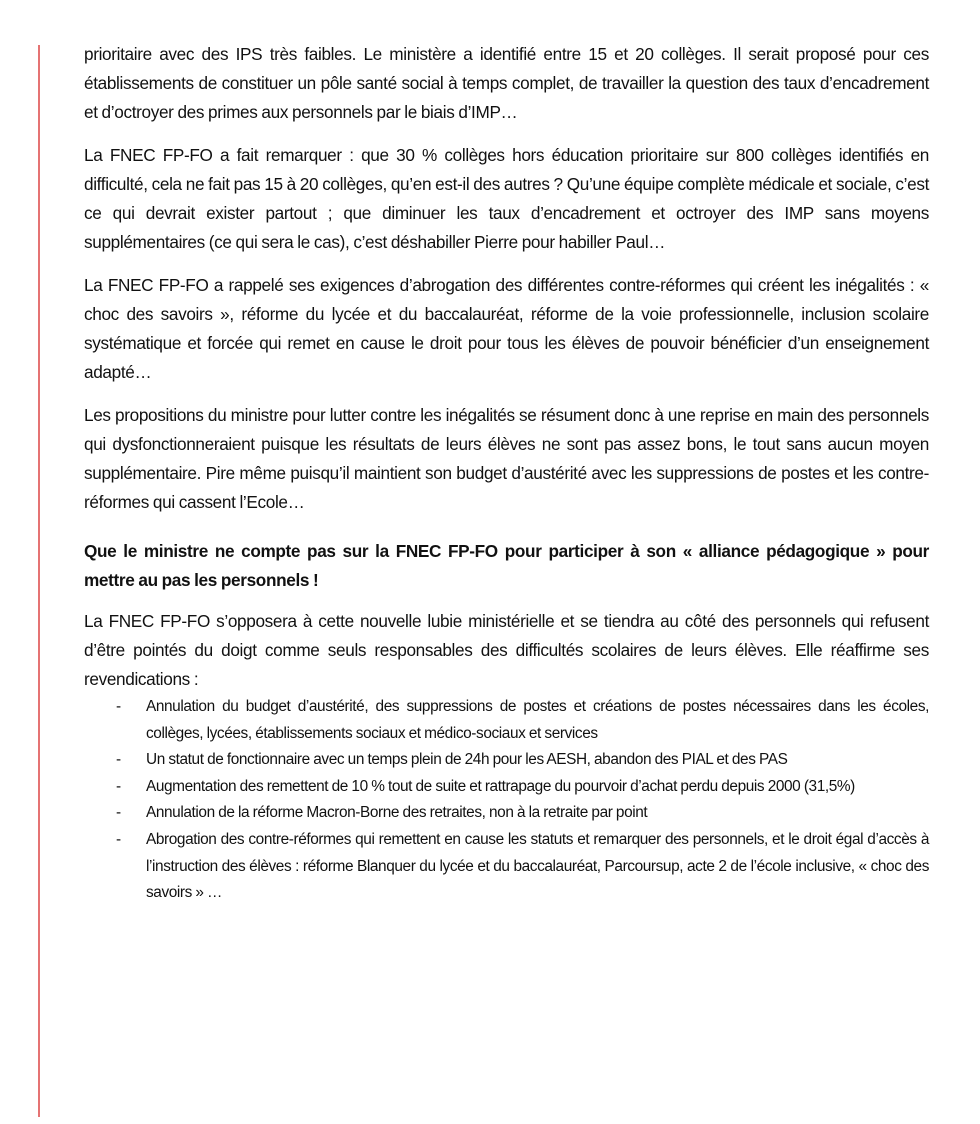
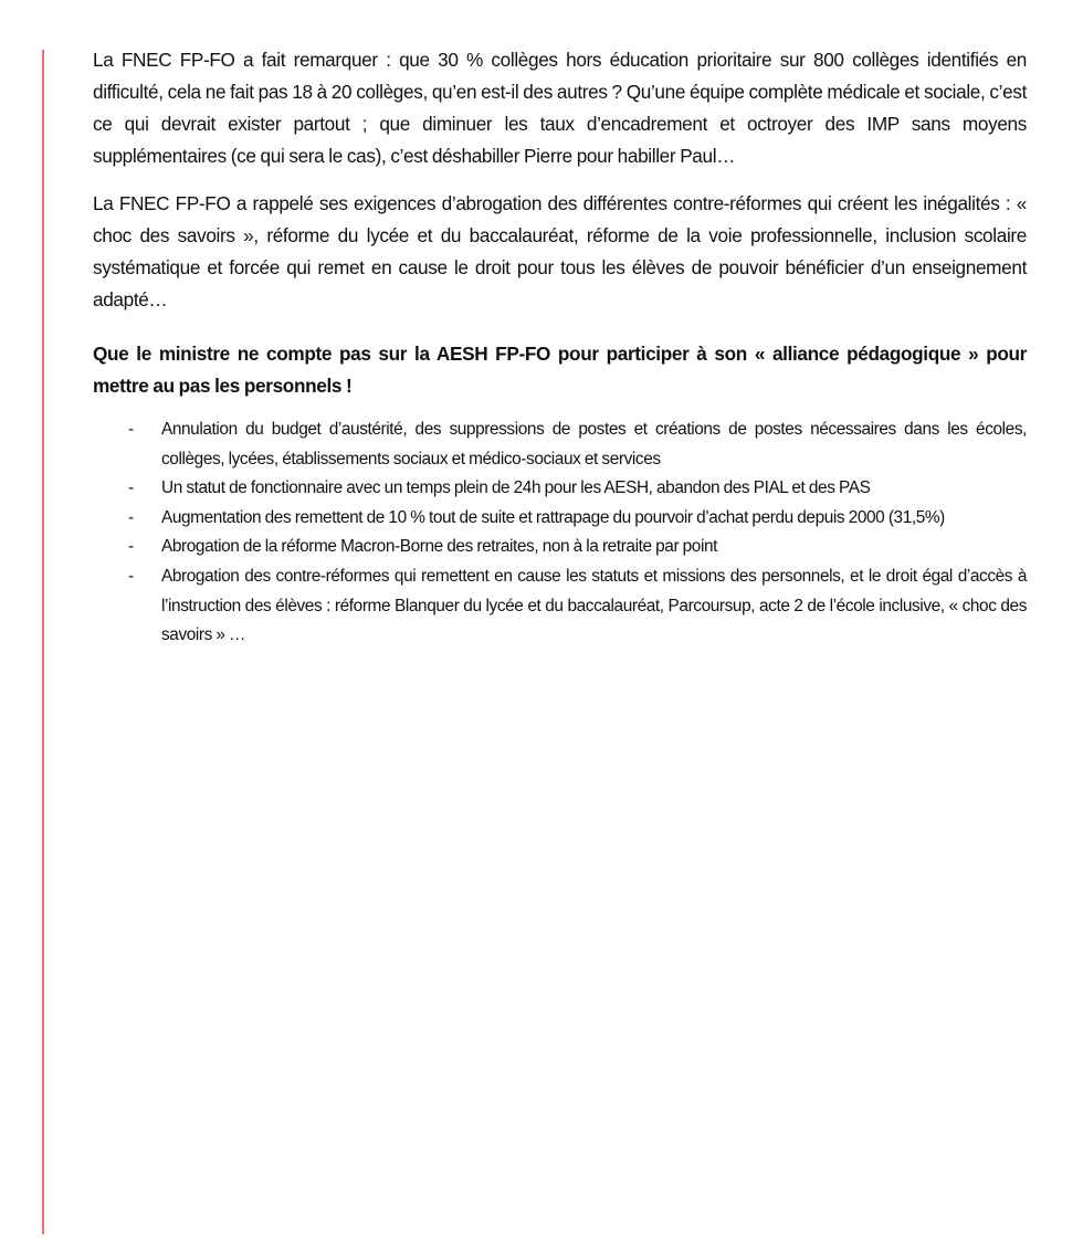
- prioritaire avec des IPS très faibles. Le ministère a identifié entre 15 et 20 collèges. Il serait proposé pour ces établissements de constituer un pôle santé social à temps complet, de travailler la question des taux d’encadrement et d’octroyer des primes aux personnels par le biais d’IMP…
- La FNEC FP-FO a fait remarquer : que 30 % collèges hors éducation prioritaire sur 800 collèges identifiés en difficulté, cela ne fait pas 15 à 20 collèges, qu’en est-il des autres ? Qu’une équipe complète médicale et sociale, c’est ce qui devrait exister partout ; que diminuer les taux d’encadrement et octroyer des IMP sans moyens supplémentaires (ce qui sera le cas), c’est déshabiller Pierre pour habiller Paul…
+ La FNEC FP-FO a fait remarquer : que 30 % collèges hors éducation prioritaire sur 800 collèges identifiés en difficulté, cela ne fait pas 18 à 20 collèges, qu’en est-il des autres ? Qu’une équipe complète médicale et sociale, c’est ce qui devrait exister partout ; que diminuer les taux d’encadrement et octroyer des IMP sans moyens supplémentaires (ce qui sera le cas), c’est déshabiller Pierre pour habiller Paul…
  La FNEC FP-FO a rappelé ses exigences d’abrogation des différentes contre-réformes qui créent les inégalités : « choc des savoirs », réforme du lycée et du baccalauréat, réforme de la voie professionnelle, inclusion scolaire systématique et forcée qui remet en cause le droit pour tous les élèves de pouvoir bénéficier d’un enseignement adapté…
- Les propositions du ministre pour lutter contre les inégalités se résument donc à une reprise en main des personnels qui dysfonctionneraient puisque les résultats de leurs élèves ne sont pas assez bons, le tout sans aucun moyen supplémentaire. Pire même puisqu’il maintient son budget d’austérité avec les suppressions de postes et les contre-réformes qui cassent l’Ecole…
- Que le ministre ne compte pas sur la FNEC FP-FO pour participer à son « alliance pédagogique » pour mettre au pas les personnels !
+ Que le ministre ne compte pas sur la AESH FP-FO pour participer à son « alliance pédagogique » pour mettre au pas les personnels !
- La FNEC FP-FO s’opposera à cette nouvelle lubie ministérielle et se tiendra au côté des personnels qui refusent d’être pointés du doigt comme seuls responsables des difficultés scolaires de leurs élèves. Elle réaffirme ses revendications :
  -
  Annulation du budget d’austérité, des suppressions de postes et créations de postes nécessaires dans les écoles, collèges, lycées, établissements sociaux et médico-sociaux et services
  -
  Un statut de fonctionnaire avec un temps plein de 24h pour les AESH, abandon des PIAL et des PAS
  -
  Augmentation des remettent de 10 % tout de suite et rattrapage du pourvoir d’achat perdu depuis 2000 (31,5%)
  -
- Annulation de la réforme Macron-Borne des retraites, non à la retraite par point
+ Abrogation de la réforme Macron-Borne des retraites, non à la retraite par point
  -
- Abrogation des contre-réformes qui remettent en cause les statuts et remarquer des personnels, et le droit égal d’accès à l’instruction des élèves : réforme Blanquer du lycée et du baccalauréat, Parcoursup, acte 2 de l’école inclusive, « choc des savoirs » …
+ Abrogation des contre-réformes qui remettent en cause les statuts et missions des personnels, et le droit égal d’accès à l’instruction des élèves : réforme Blanquer du lycée et du baccalauréat, Parcoursup, acte 2 de l’école inclusive, « choc des savoirs » …
